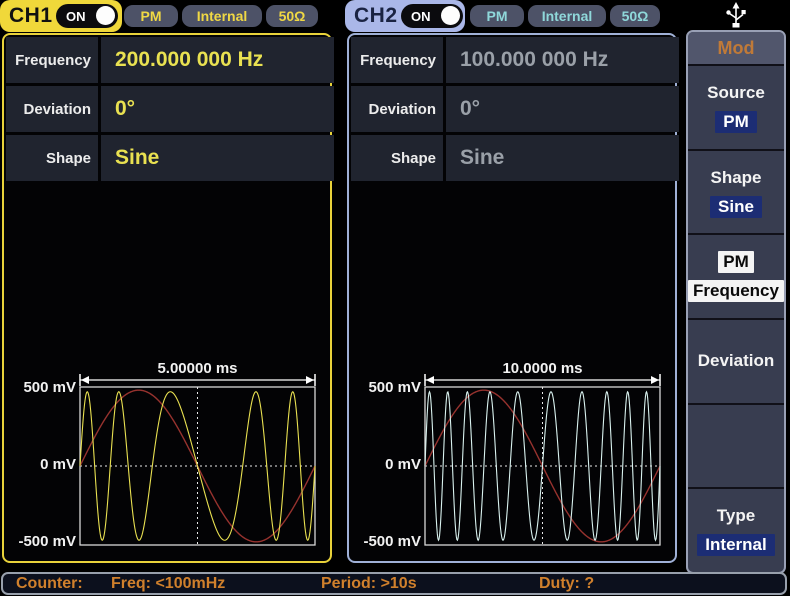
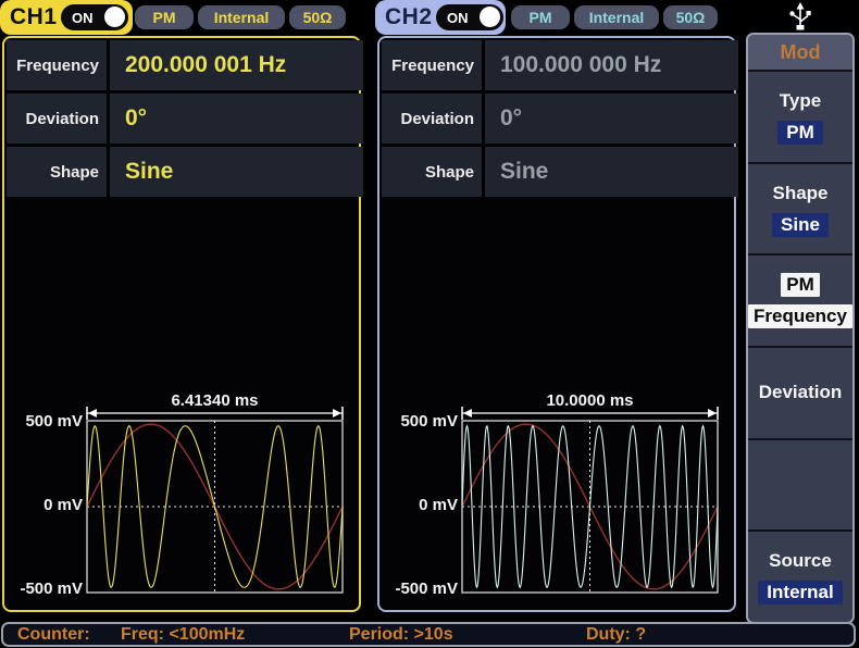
  CH1
  ON
  PM
  Internal
  50Ω
  CH2
  ON
  PM
  Internal
  50Ω
  Frequency
- 200.000 000 Hz
+ 200.000 001 Hz
  Deviation
  0°
  Shape
  Sine
- 5.00000 ms
+ 6.41340 ms
  500 mV
  0 mV
  -500 mV
  Frequency
  100.000 000 Hz
  Deviation
  0°
  Shape
  Sine
  10.0000 ms
  500 mV
  0 mV
  -500 mV
  Mod
- Source
+ Type
  PM
  Shape
  Sine
  PM
  Frequency
  Deviation
- Type
+ Source
  Internal
  Counter:
  Freq: <100mHz
  Period: >10s
  Duty: ?
